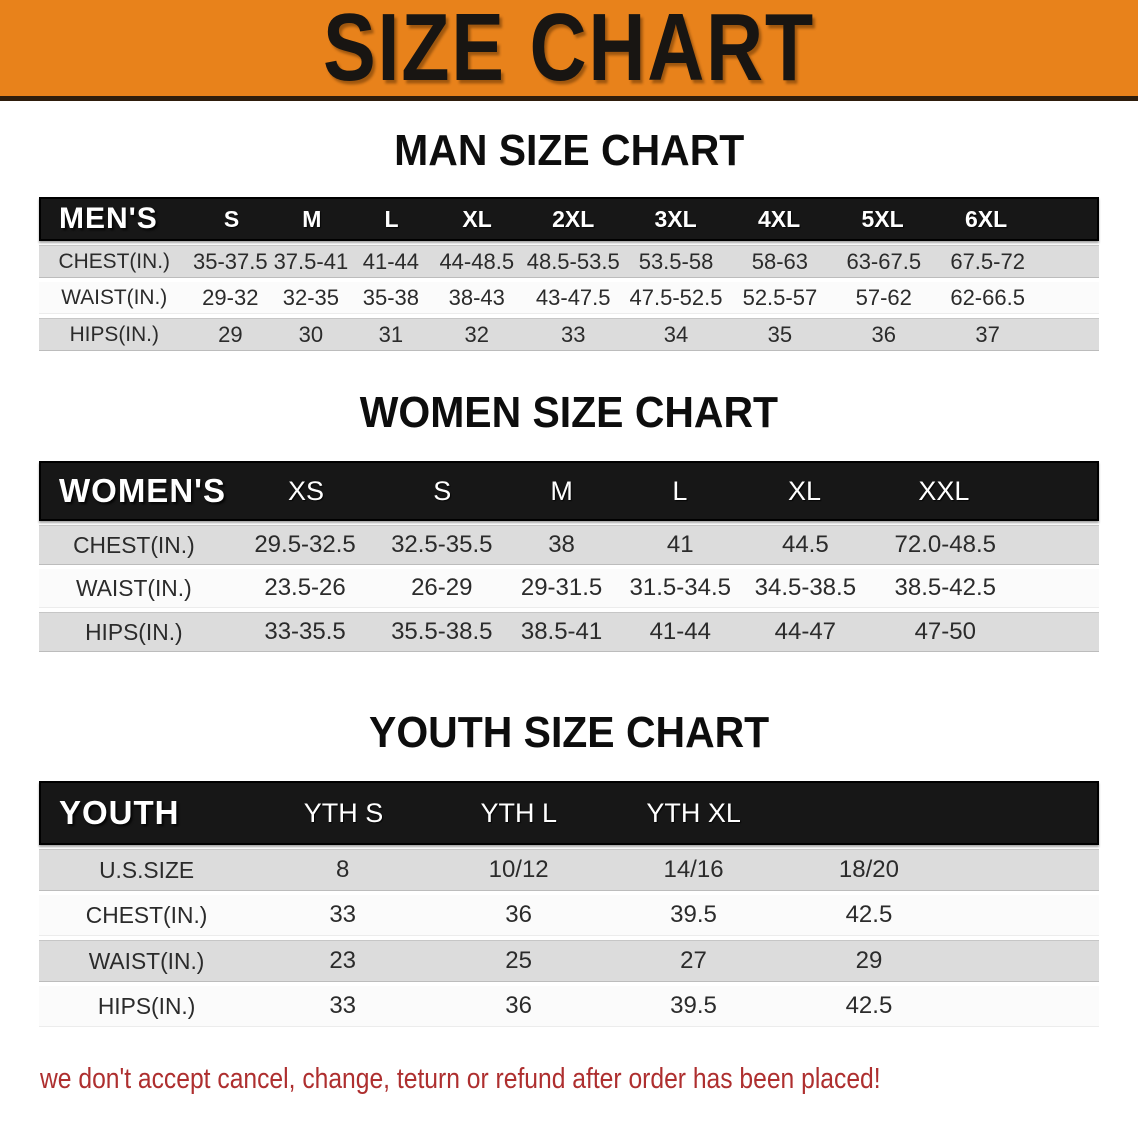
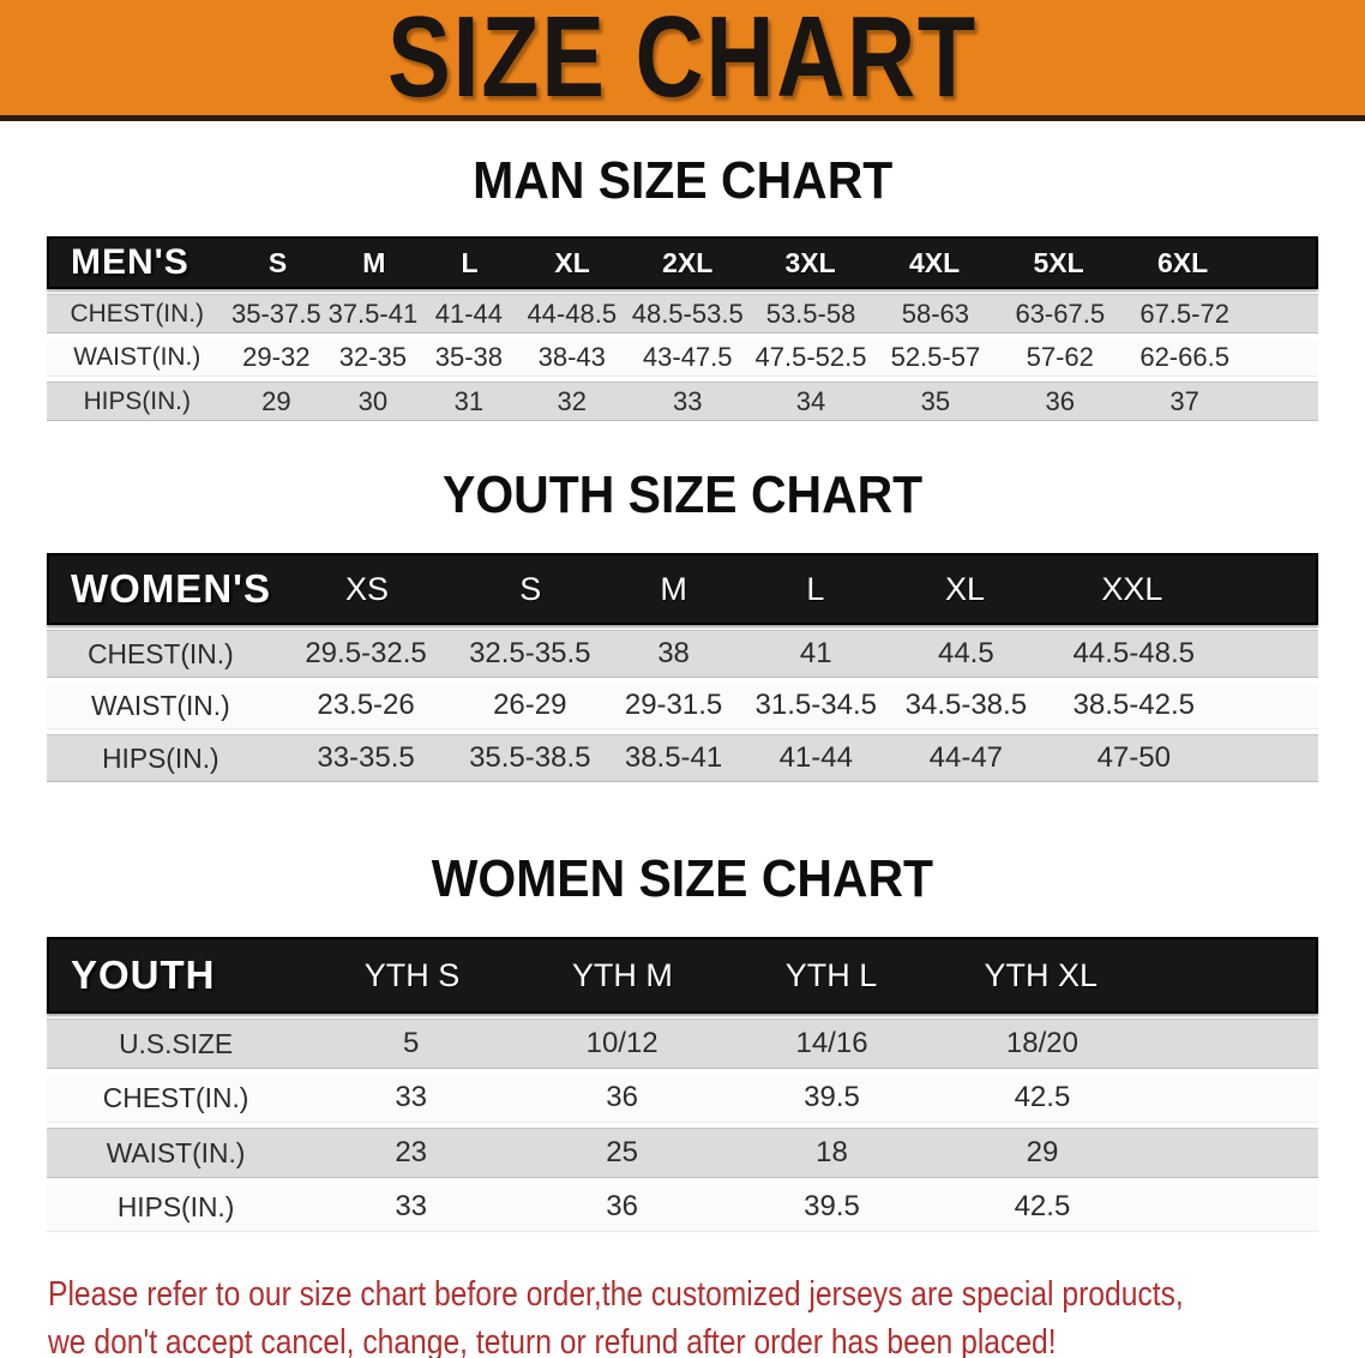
  SIZE CHART
  MAN SIZE CHART
  MEN'S
  S
  M
  L
  XL
  2XL
  3XL
  4XL
  5XL
  6XL
  CHEST(IN.)
  35-37.5
  37.5-41
  41-44
  44-48.5
  48.5-53.5
  53.5-58
  58-63
  63-67.5
  67.5-72
  WAIST(IN.)
  29-32
  32-35
  35-38
  38-43
  43-47.5
  47.5-52.5
  52.5-57
  57-62
  62-66.5
  HIPS(IN.)
  29
  30
  31
  32
  33
  34
  35
  36
  37
- WOMEN SIZE CHART
+ YOUTH SIZE CHART
  WOMEN'S
  XS
  S
  M
  L
  XL
  XXL
  CHEST(IN.)
  29.5-32.5
  32.5-35.5
  38
  41
  44.5
- 72.0-48.5
+ 44.5-48.5
  WAIST(IN.)
  23.5-26
  26-29
  29-31.5
  31.5-34.5
  34.5-38.5
  38.5-42.5
  HIPS(IN.)
  33-35.5
  35.5-38.5
  38.5-41
  41-44
  44-47
  47-50
- YOUTH SIZE CHART
+ WOMEN SIZE CHART
  YOUTH
  YTH S
+ YTH M
  YTH L
  YTH XL
  U.S.SIZE
- 8
+ 5
  10/12
  14/16
  18/20
  CHEST(IN.)
  33
  36
  39.5
  42.5
  WAIST(IN.)
  23
  25
- 27
+ 18
  29
  HIPS(IN.)
  33
  36
  39.5
  42.5
+ Please refer to our size chart before order,the customized jerseys are special products,
  we don't accept cancel, change, teturn or refund after order has been placed!
